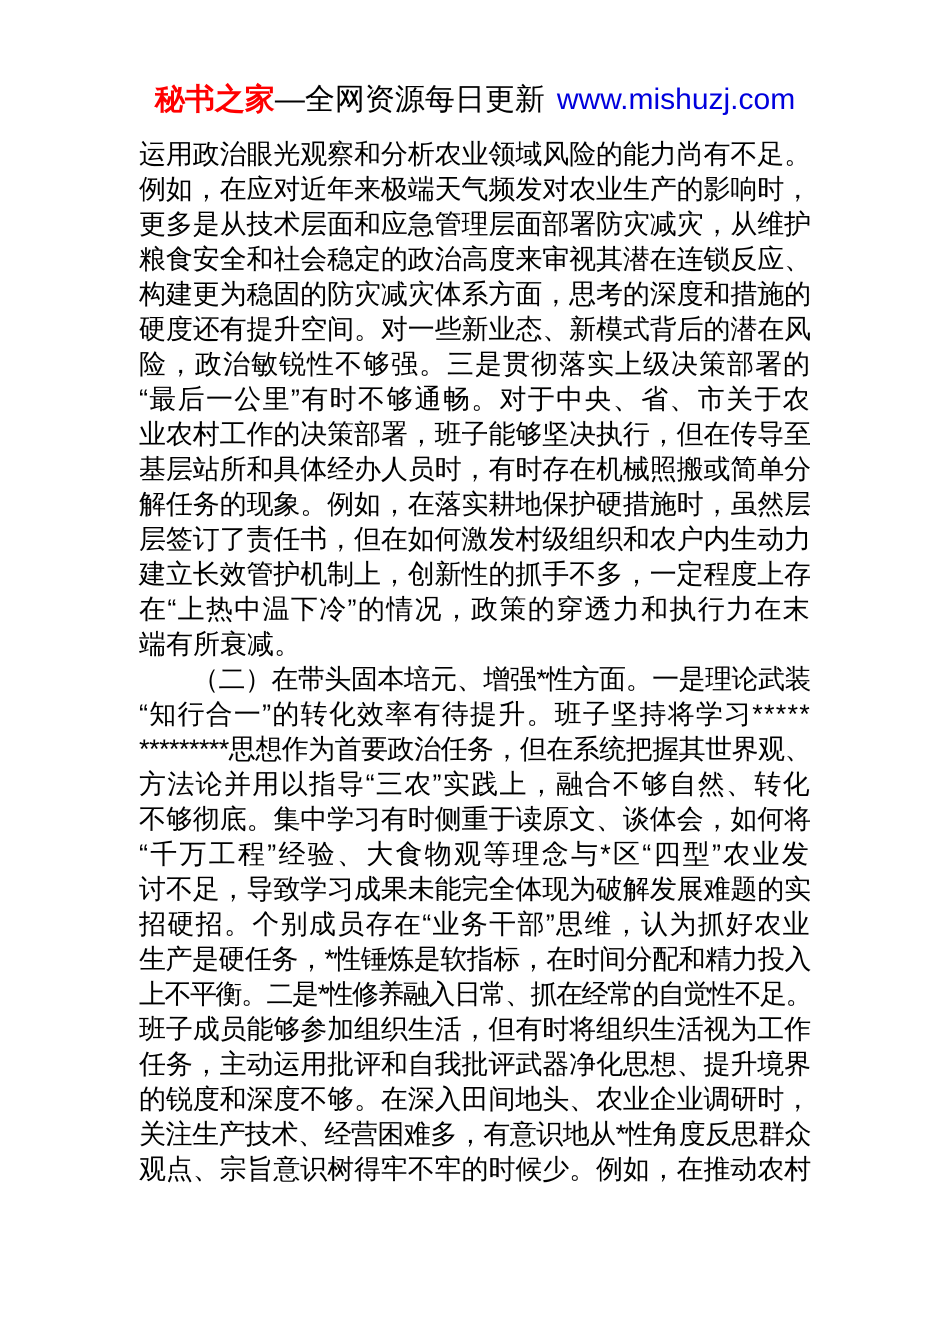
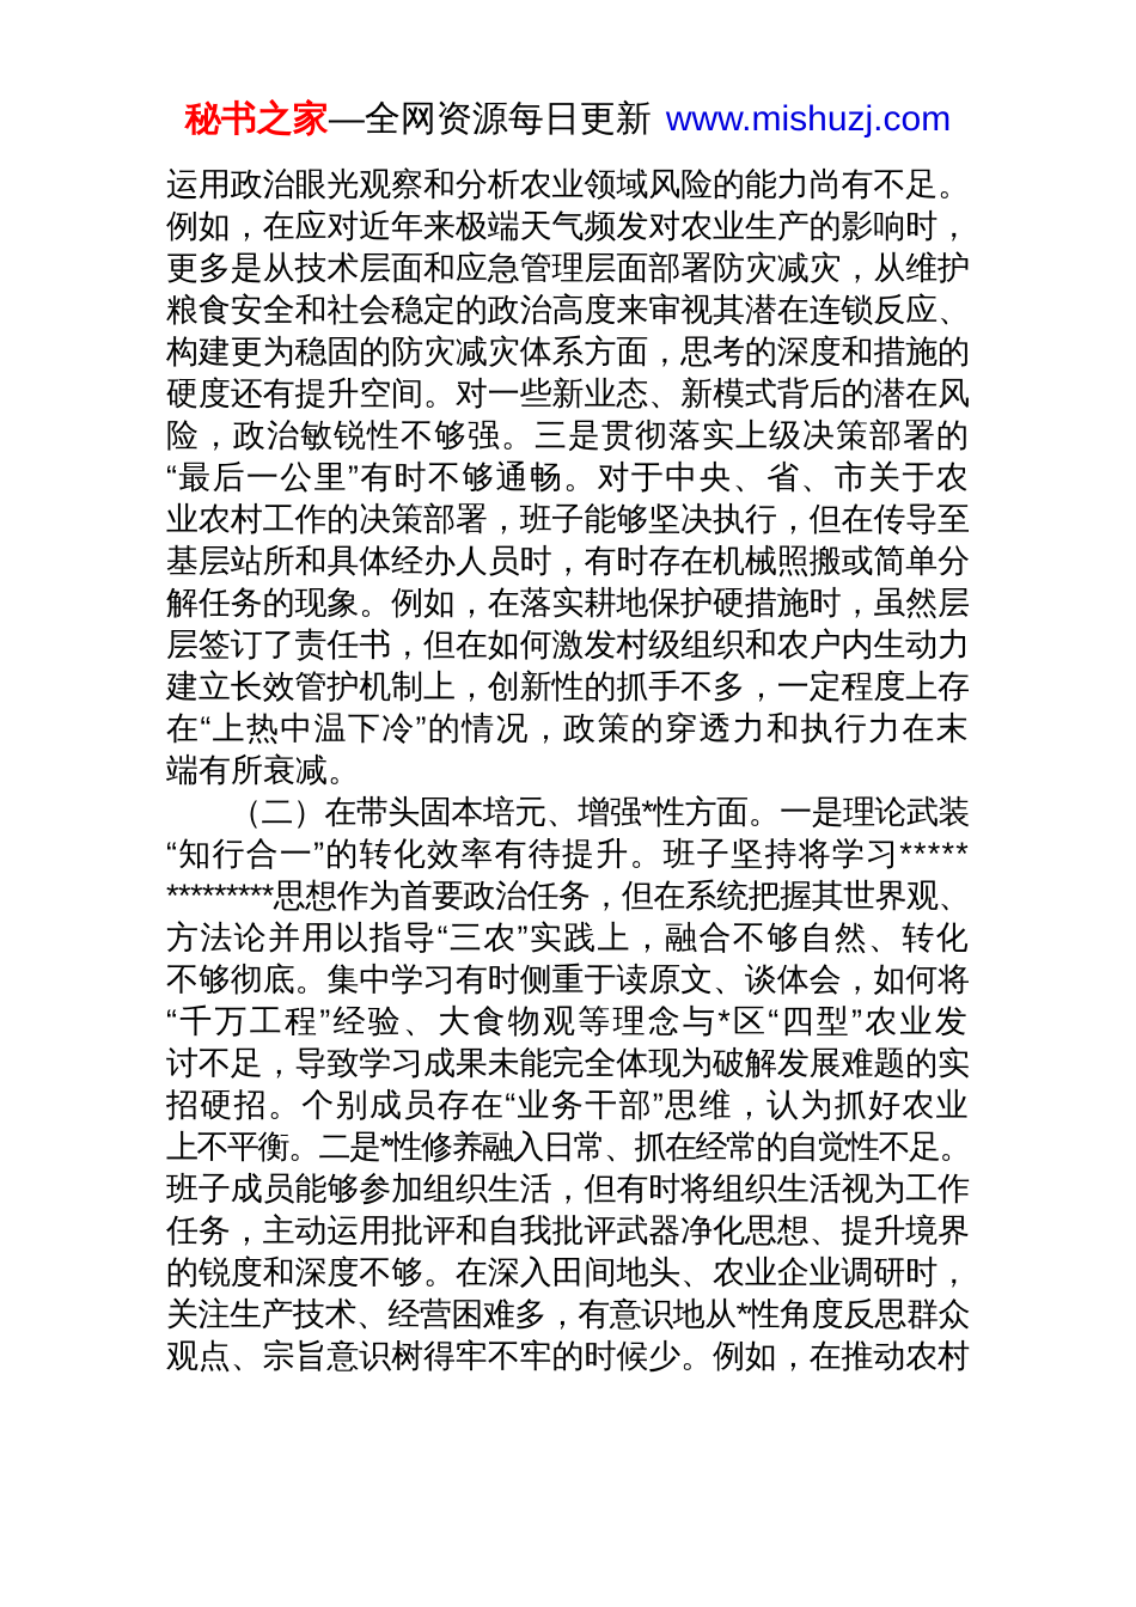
  秘书之家—全网资源每日更新 www.mishuzj.com
  运用政治眼光观察和分析农业领域风险的能力尚有不足。
  例如，在应对近年来极端天气频发对农业生产的影响时，
  更多是从技术层面和应急管理层面部署防灾减灾，从维护
  粮食安全和社会稳定的政治高度来审视其潜在连锁反应、
  构建更为稳固的防灾减灾体系方面，思考的深度和措施的
  硬度还有提升空间。对一些新业态、新模式背后的潜在风
  险，政治敏锐性不够强。三是贯彻落实上级决策部署的
  “最后一公里”有时不够通畅。对于中央、省、市关于农
  业农村工作的决策部署，班子能够坚决执行，但在传导至
  基层站所和具体经办人员时，有时存在机械照搬或简单分
  解任务的现象。例如，在落实耕地保护硬措施时，虽然层
  层签订了责任书，但在如何激发村级组织和农户内生动力
  建立长效管护机制上，创新性的抓手不多，一定程度上存
  在“上热中温下冷”的情况，政策的穿透力和执行力在末
  端有所衰减。
  （二）在带头固本培元、增强*性方面。一是理论武装
  “知行合一”的转化效率有待提升。班子坚持将学习*****
  *********思想作为首要政治任务，但在系统把握其世界观、
  方法论并用以指导“三农”实践上，融合不够自然、转化
  不够彻底。集中学习有时侧重于读原文、谈体会，如何将
  “千万工程”经验、大食物观等理念与*区“四型”农业发
  讨不足，导致学习成果未能完全体现为破解发展难题的实
  招硬招。个别成员存在“业务干部”思维，认为抓好农业
- 生产是硬任务，*性锤炼是软指标，在时间分配和精力投入
  上不平衡。二是*性修养融入日常、抓在经常的自觉性不足。
  班子成员能够参加组织生活，但有时将组织生活视为工作
  任务，主动运用批评和自我批评武器净化思想、提升境界
  的锐度和深度不够。在深入田间地头、农业企业调研时，
  关注生产技术、经营困难多，有意识地从*性角度反思群众
  观点、宗旨意识树得牢不牢的时候少。例如，在推动农村
